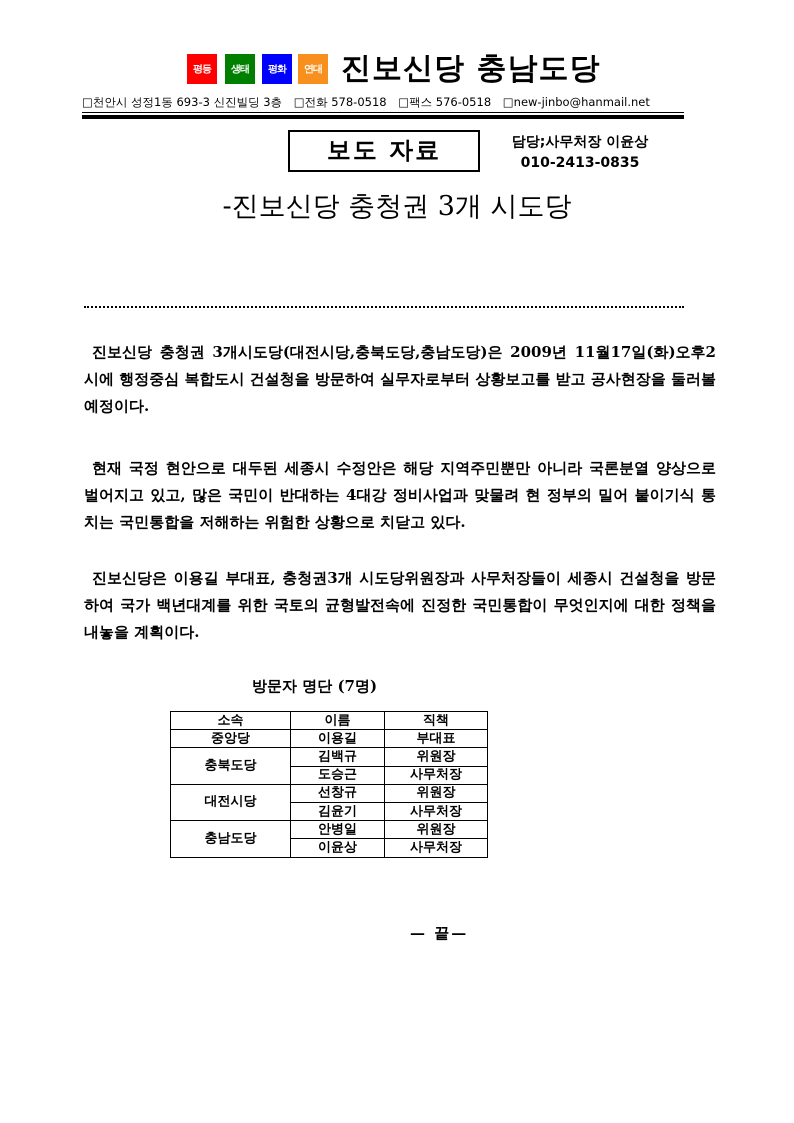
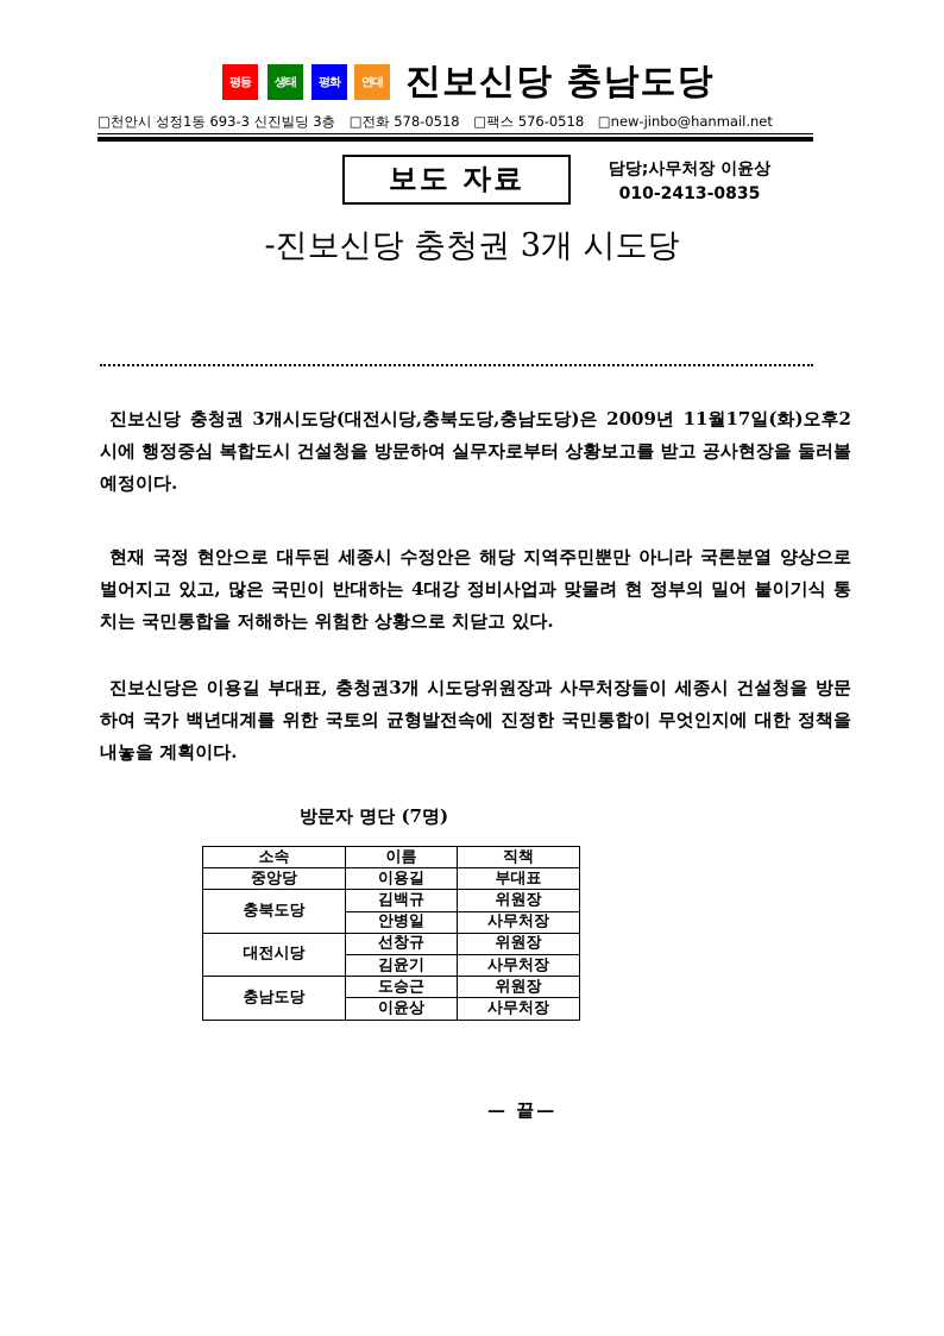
  평등
  생태
  평화
  연대
  진보신당 충남도당
  □천안시 성정1동 693-3 신진빌딩 3층 □전화 578-0518 □팩스 576-0518 □new-jinbo@hanmail.net
  보도 자료
  담당;사무처장 이윤상
  010-2413-0835
  -진보신당 충청권 3개 시도당
  진보신당 충청권 3개시도당(대전시당,충북도당,충남도당)은 2009년 11월17일(화)오후2시에 행정중심 복합도시 건설청을 방문하여 실무자로부터 상황보고를 받고 공사현장을 둘러볼 예정이다.
  현재 국정 현안으로 대두된 세종시 수정안은 해당 지역주민뿐만 아니라 국론분열 양상으로 벌어지고 있고, 많은 국민이 반대하는 4대강 정비사업과 맞물려 현 정부의 밀어 붙이기식 통치는 국민통합을 저해하는 위험한 상황으로 치닫고 있다.
  진보신당은 이용길 부대표, 충청권3개 시도당위원장과 사무처장들이 세종시 건설청을 방문하여 국가 백년대계를 위한 국토의 균형발전속에 진정한 국민통합이 무엇인지에 대한 정책을 내놓을 계획이다.
  방문자 명단 (7명)
  소속	이름	직책
  중앙당	이용길	부대표
  충북도당	김백규	위원장
- 도승근	사무처장
+ 안병일	사무처장
  대전시당	선창규	위원장
  김윤기	사무처장
- 충남도당	안병일	위원장
+ 충남도당	도승근	위원장
  이윤상	사무처장
  — 끝—
